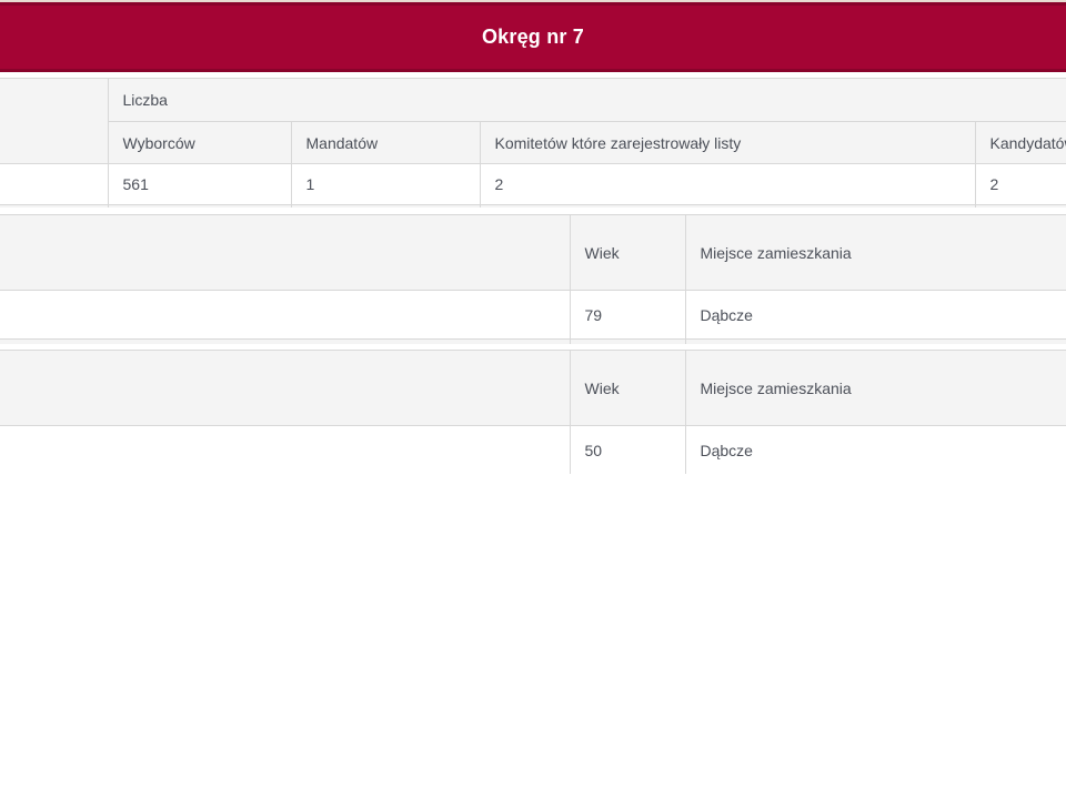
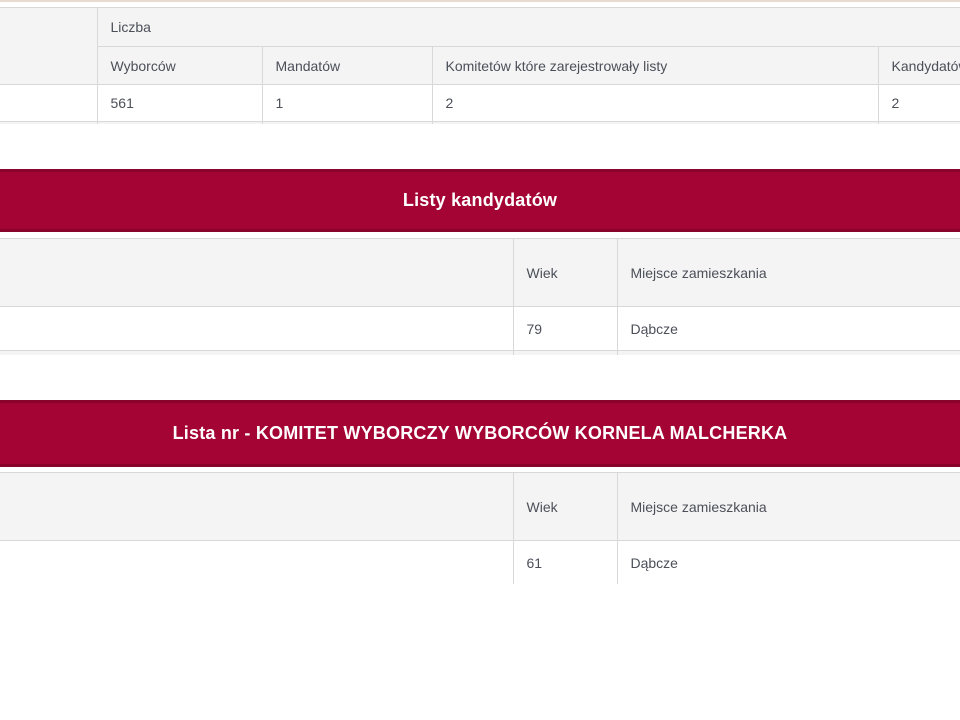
- Okręg nr 7
  	Liczba
  Wyborców	Mandatów	Komitetów które zarejestrowały listy	Kandydató
  	561	1	2	2
+ Listy kandydatów
  	Wiek	Miejsce zamieszkania
  	79	Dąbcze
+ Lista nr - KOMITET WYBORCZY WYBORCÓW KORNELA MALCHERKA
  	Wiek	Miejsce zamieszkania
- 	50	Dąbcze
+ 	61	Dąbcze
